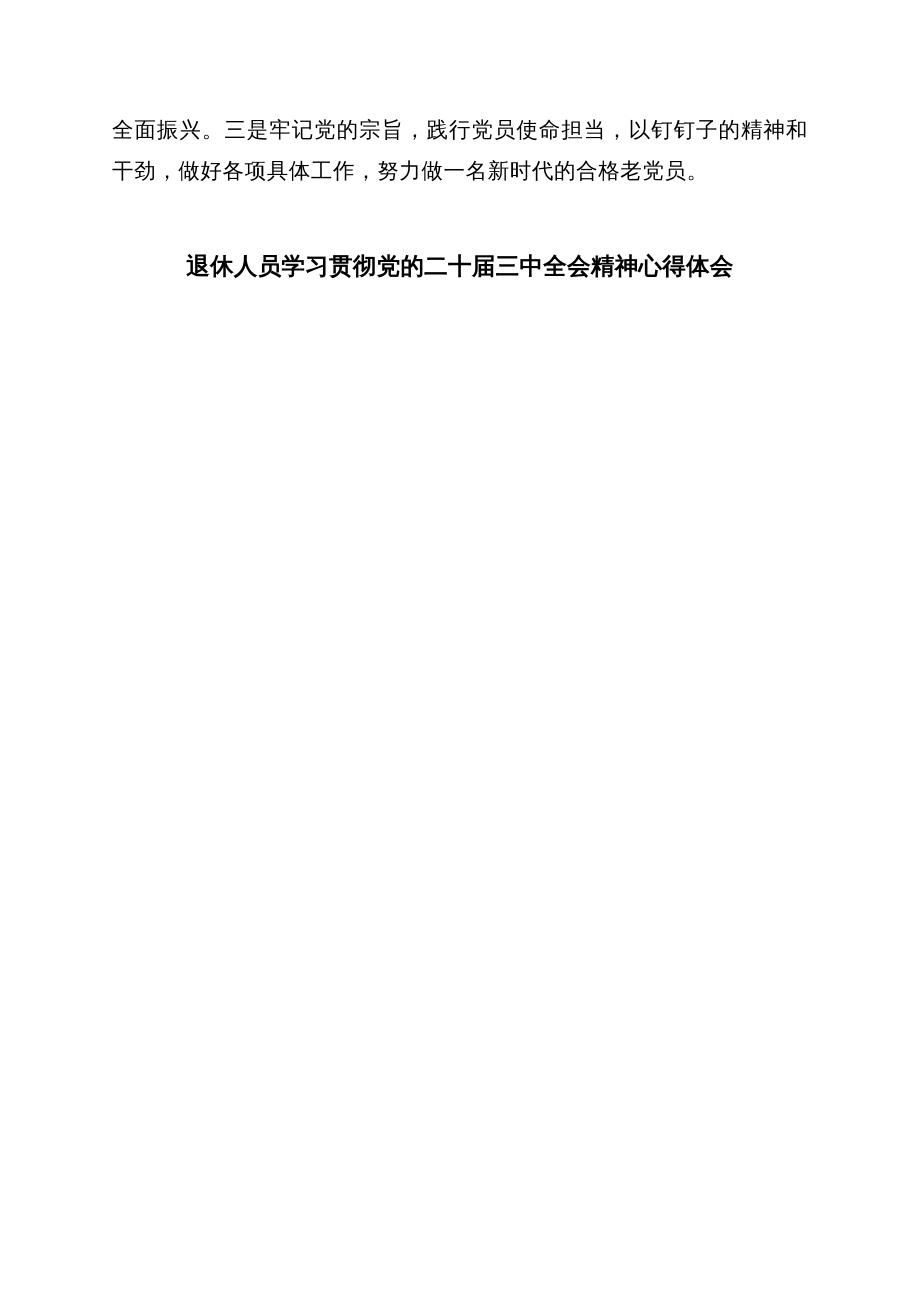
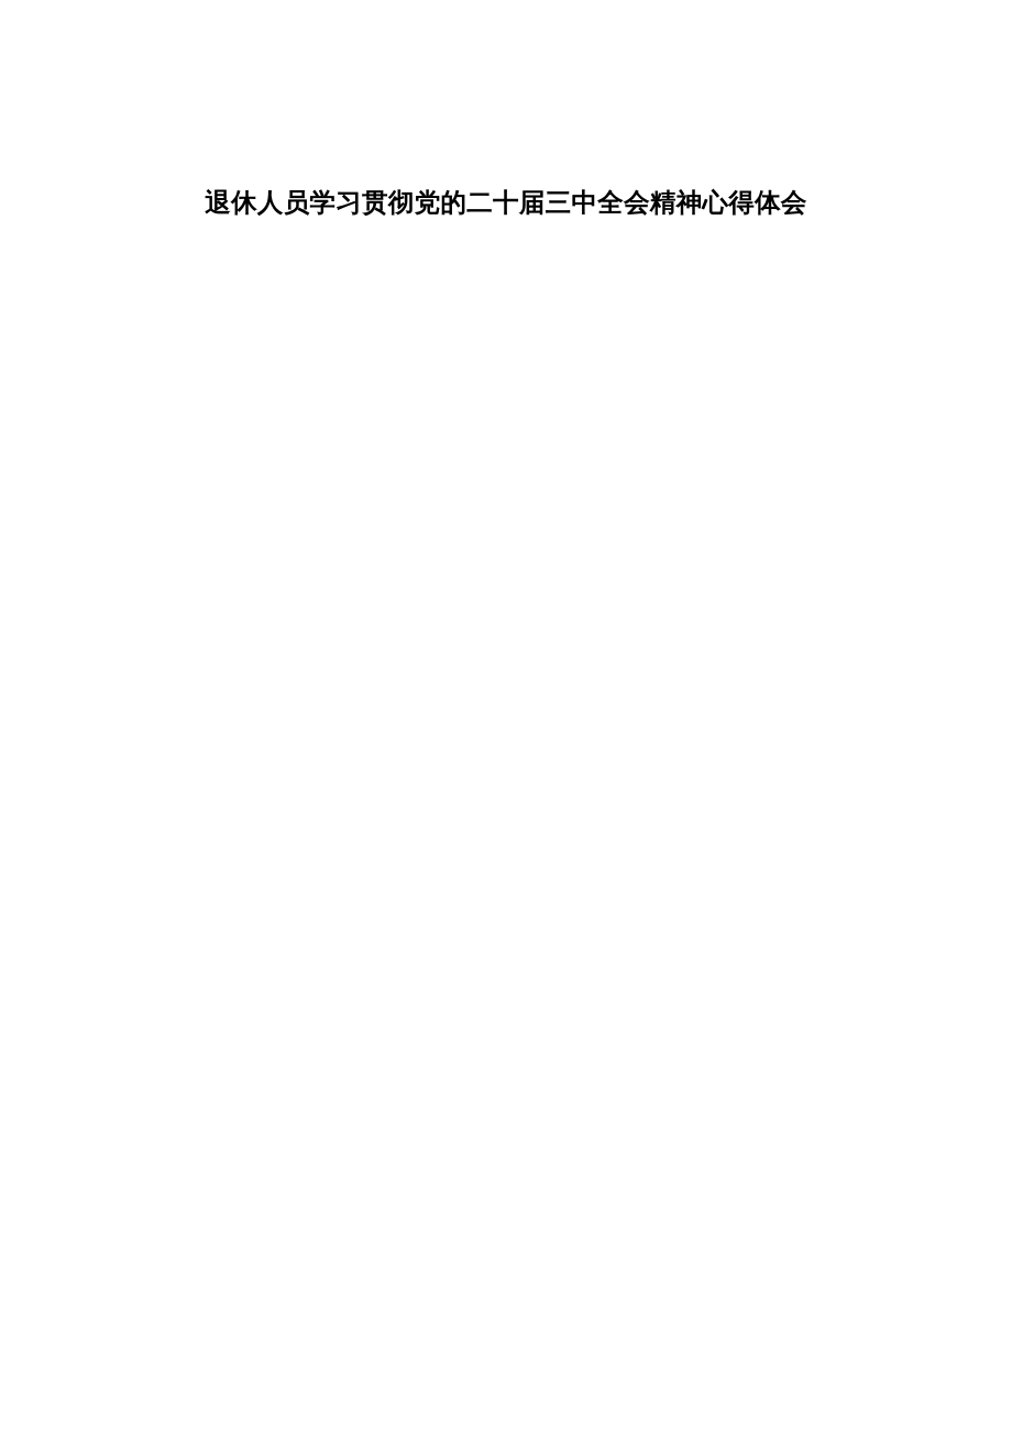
- 全面振兴。三是牢记党的宗旨，践行党员使命担当，以钉钉子的精神和干劲，做好各项具体工作，努力做一名新时代的合格老党员。
  退休人员学习贯彻党的二十届三中全会精神心得体会
